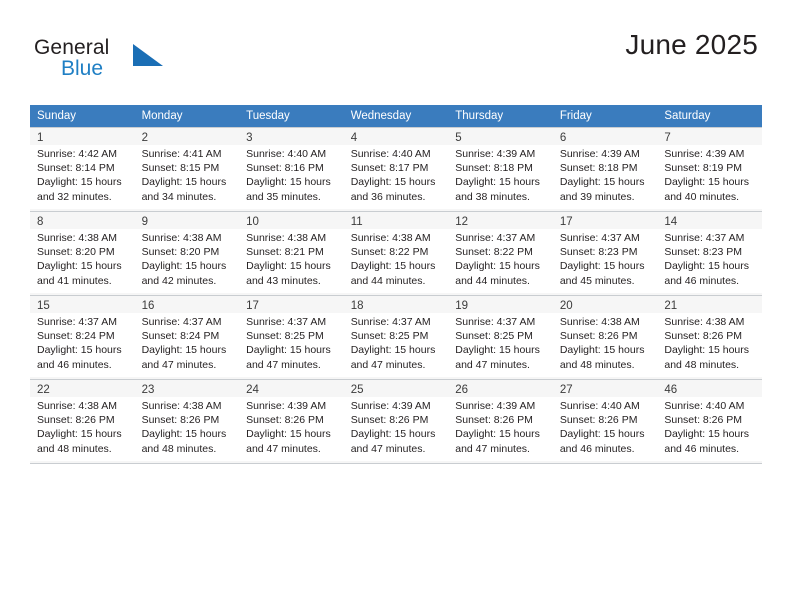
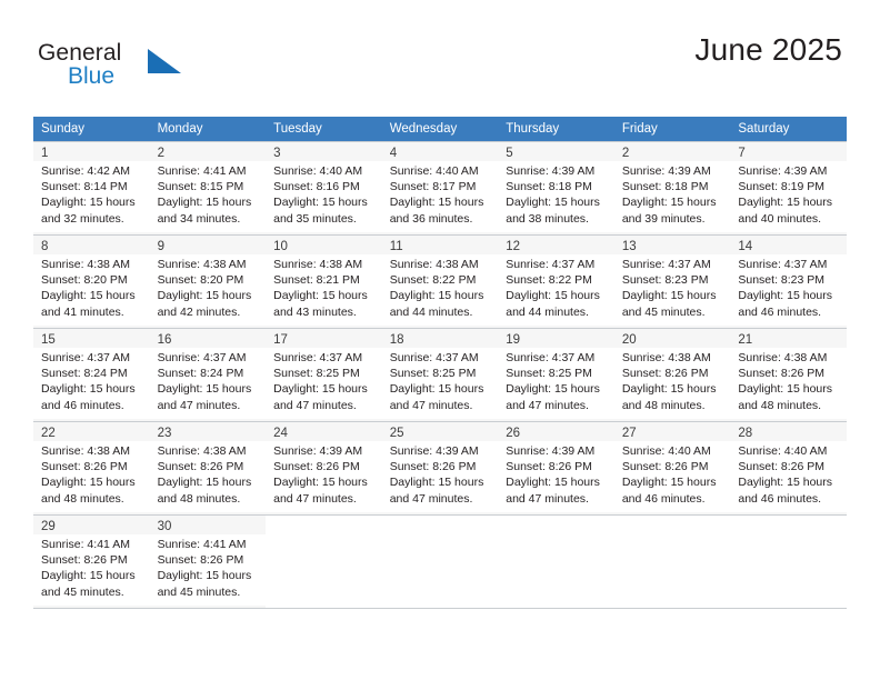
  General
  Blue
  June 2025
  Sunday	Monday	Tuesday	Wednesday	Thursday	Friday	Saturday
- 1Sunrise: 4:42 AMSunset: 8:14 PMDaylight: 15 hoursand 32 minutes.	2Sunrise: 4:41 AMSunset: 8:15 PMDaylight: 15 hoursand 34 minutes.	3Sunrise: 4:40 AMSunset: 8:16 PMDaylight: 15 hoursand 35 minutes.	4Sunrise: 4:40 AMSunset: 8:17 PMDaylight: 15 hoursand 36 minutes.	5Sunrise: 4:39 AMSunset: 8:18 PMDaylight: 15 hoursand 38 minutes.	6Sunrise: 4:39 AMSunset: 8:18 PMDaylight: 15 hoursand 39 minutes.	7Sunrise: 4:39 AMSunset: 8:19 PMDaylight: 15 hoursand 40 minutes.
+ 1Sunrise: 4:42 AMSunset: 8:14 PMDaylight: 15 hoursand 32 minutes.	2Sunrise: 4:41 AMSunset: 8:15 PMDaylight: 15 hoursand 34 minutes.	3Sunrise: 4:40 AMSunset: 8:16 PMDaylight: 15 hoursand 35 minutes.	4Sunrise: 4:40 AMSunset: 8:17 PMDaylight: 15 hoursand 36 minutes.	5Sunrise: 4:39 AMSunset: 8:18 PMDaylight: 15 hoursand 38 minutes.	2Sunrise: 4:39 AMSunset: 8:18 PMDaylight: 15 hoursand 39 minutes.	7Sunrise: 4:39 AMSunset: 8:19 PMDaylight: 15 hoursand 40 minutes.
- 8Sunrise: 4:38 AMSunset: 8:20 PMDaylight: 15 hoursand 41 minutes.	9Sunrise: 4:38 AMSunset: 8:20 PMDaylight: 15 hoursand 42 minutes.	10Sunrise: 4:38 AMSunset: 8:21 PMDaylight: 15 hoursand 43 minutes.	11Sunrise: 4:38 AMSunset: 8:22 PMDaylight: 15 hoursand 44 minutes.	12Sunrise: 4:37 AMSunset: 8:22 PMDaylight: 15 hoursand 44 minutes.	17Sunrise: 4:37 AMSunset: 8:23 PMDaylight: 15 hoursand 45 minutes.	14Sunrise: 4:37 AMSunset: 8:23 PMDaylight: 15 hoursand 46 minutes.
+ 8Sunrise: 4:38 AMSunset: 8:20 PMDaylight: 15 hoursand 41 minutes.	9Sunrise: 4:38 AMSunset: 8:20 PMDaylight: 15 hoursand 42 minutes.	10Sunrise: 4:38 AMSunset: 8:21 PMDaylight: 15 hoursand 43 minutes.	11Sunrise: 4:38 AMSunset: 8:22 PMDaylight: 15 hoursand 44 minutes.	12Sunrise: 4:37 AMSunset: 8:22 PMDaylight: 15 hoursand 44 minutes.	13Sunrise: 4:37 AMSunset: 8:23 PMDaylight: 15 hoursand 45 minutes.	14Sunrise: 4:37 AMSunset: 8:23 PMDaylight: 15 hoursand 46 minutes.
  15Sunrise: 4:37 AMSunset: 8:24 PMDaylight: 15 hoursand 46 minutes.	16Sunrise: 4:37 AMSunset: 8:24 PMDaylight: 15 hoursand 47 minutes.	17Sunrise: 4:37 AMSunset: 8:25 PMDaylight: 15 hoursand 47 minutes.	18Sunrise: 4:37 AMSunset: 8:25 PMDaylight: 15 hoursand 47 minutes.	19Sunrise: 4:37 AMSunset: 8:25 PMDaylight: 15 hoursand 47 minutes.	20Sunrise: 4:38 AMSunset: 8:26 PMDaylight: 15 hoursand 48 minutes.	21Sunrise: 4:38 AMSunset: 8:26 PMDaylight: 15 hoursand 48 minutes.
- 22Sunrise: 4:38 AMSunset: 8:26 PMDaylight: 15 hoursand 48 minutes.	23Sunrise: 4:38 AMSunset: 8:26 PMDaylight: 15 hoursand 48 minutes.	24Sunrise: 4:39 AMSunset: 8:26 PMDaylight: 15 hoursand 47 minutes.	25Sunrise: 4:39 AMSunset: 8:26 PMDaylight: 15 hoursand 47 minutes.	26Sunrise: 4:39 AMSunset: 8:26 PMDaylight: 15 hoursand 47 minutes.	27Sunrise: 4:40 AMSunset: 8:26 PMDaylight: 15 hoursand 46 minutes.	46Sunrise: 4:40 AMSunset: 8:26 PMDaylight: 15 hoursand 46 minutes.
+ 22Sunrise: 4:38 AMSunset: 8:26 PMDaylight: 15 hoursand 48 minutes.	23Sunrise: 4:38 AMSunset: 8:26 PMDaylight: 15 hoursand 48 minutes.	24Sunrise: 4:39 AMSunset: 8:26 PMDaylight: 15 hoursand 47 minutes.	25Sunrise: 4:39 AMSunset: 8:26 PMDaylight: 15 hoursand 47 minutes.	26Sunrise: 4:39 AMSunset: 8:26 PMDaylight: 15 hoursand 47 minutes.	27Sunrise: 4:40 AMSunset: 8:26 PMDaylight: 15 hoursand 46 minutes.	28Sunrise: 4:40 AMSunset: 8:26 PMDaylight: 15 hoursand 46 minutes.
+ 29Sunrise: 4:41 AMSunset: 8:26 PMDaylight: 15 hoursand 45 minutes.	30Sunrise: 4:41 AMSunset: 8:26 PMDaylight: 15 hoursand 45 minutes.
